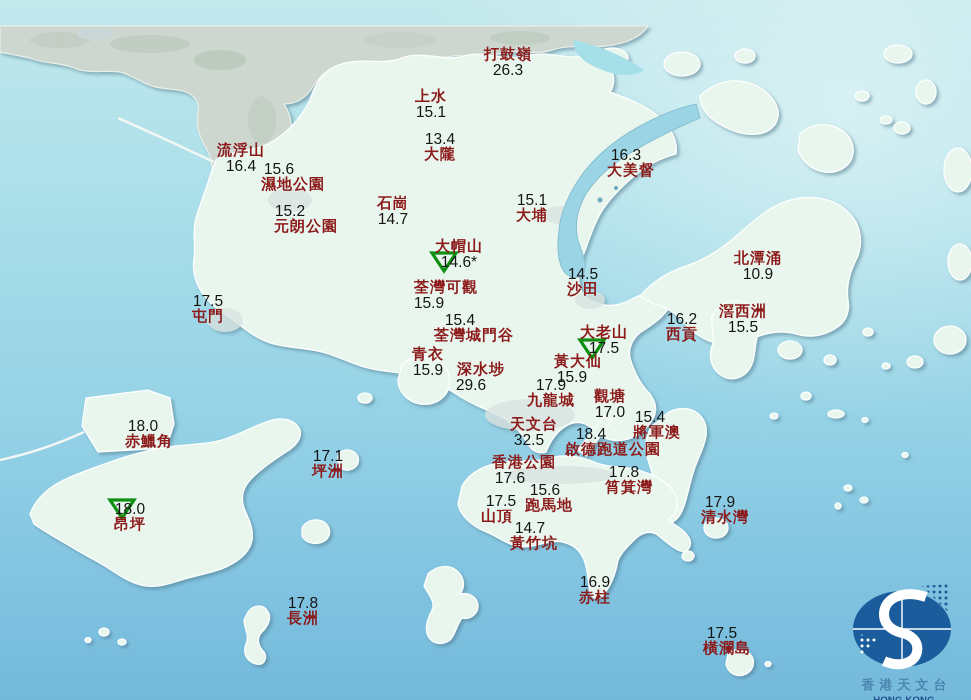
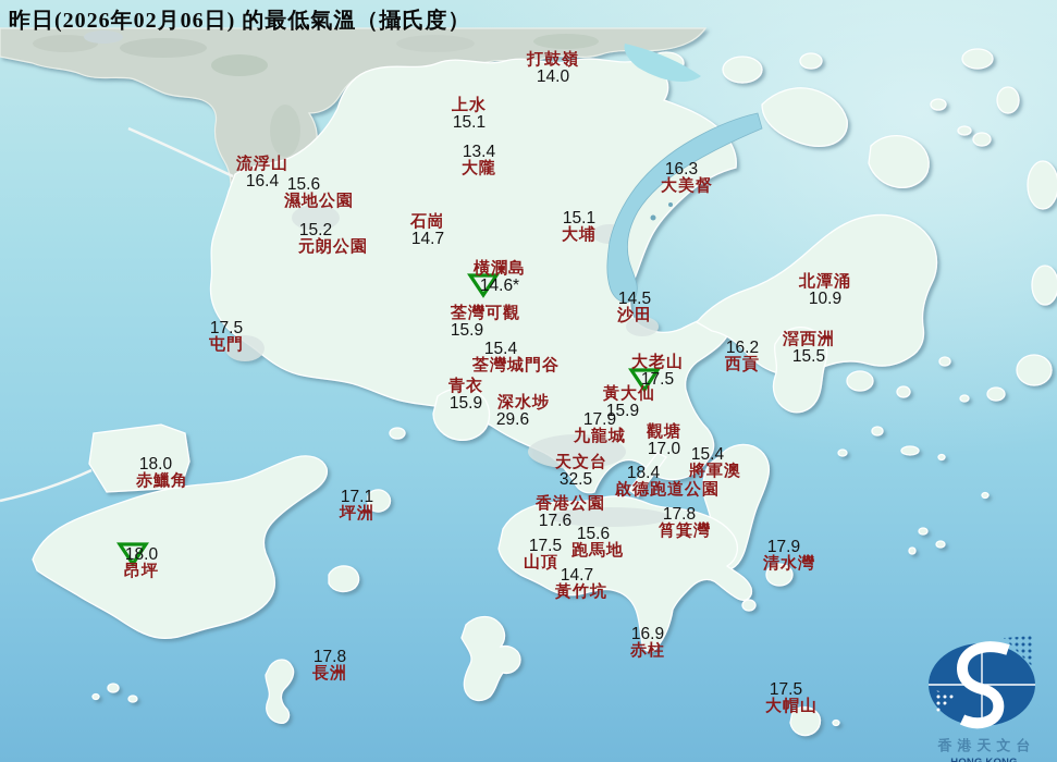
+ 昨日(2026年02月06日) 的最低氣溫（攝氏度）
  打鼓嶺
- 26.3
+ 14.0
  上水
  15.1
  13.4
  大隴
  流浮山
  16.4
  15.6
  濕地公園
  15.2
  元朗公園
  石崗
  14.7
  16.3
  大美督
  15.1
  大埔
- 大帽山
+ 橫瀾島
  14.6*
  14.5
  沙田
  荃灣可觀
  15.9
  15.4
  荃灣城門谷
  17.5
  屯門
  北潭涌
  10.9
  16.2
  西貢
  滘西洲
  15.5
  大老山
  17.5
  黃大仙
  15.9
  青衣
  15.9
  深水埗
  29.6
  17.9
  九龍城
  觀塘
  17.0
  天文台
  32.5
  18.4
  啟德跑道公園
  15.4
  將軍澳
  香港公園
  17.6
  17.8
  筲箕灣
  15.6
  跑馬地
  17.5
  山頂
  14.7
  黃竹坑
  17.9
  清水灣
  18.0
  赤鱲角
  17.1
  坪洲
  18.0
  昂坪
  17.8
  長洲
  16.9
  赤柱
  17.5
- 橫瀾島
+ 大帽山
  香港天文台
